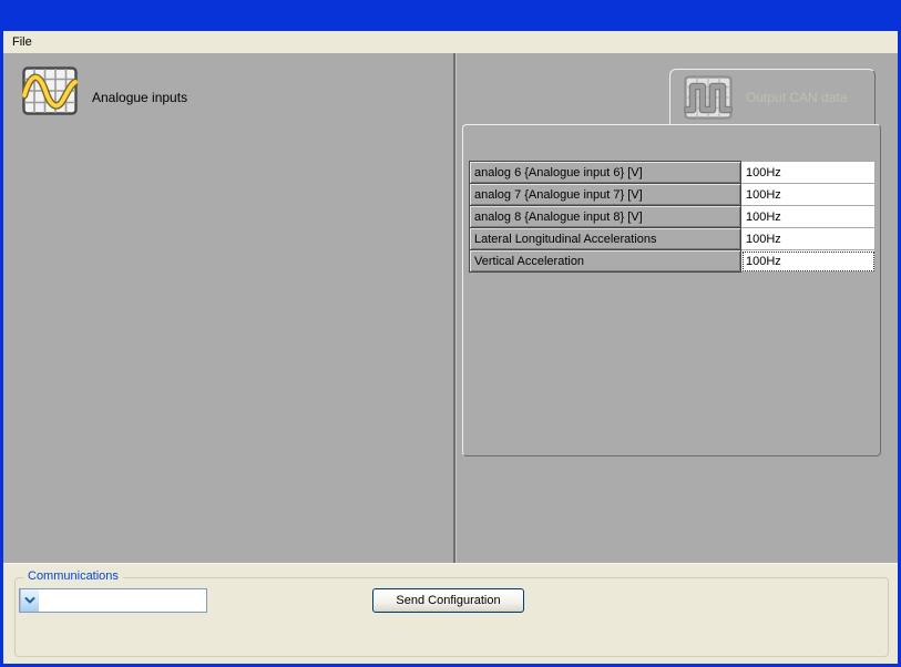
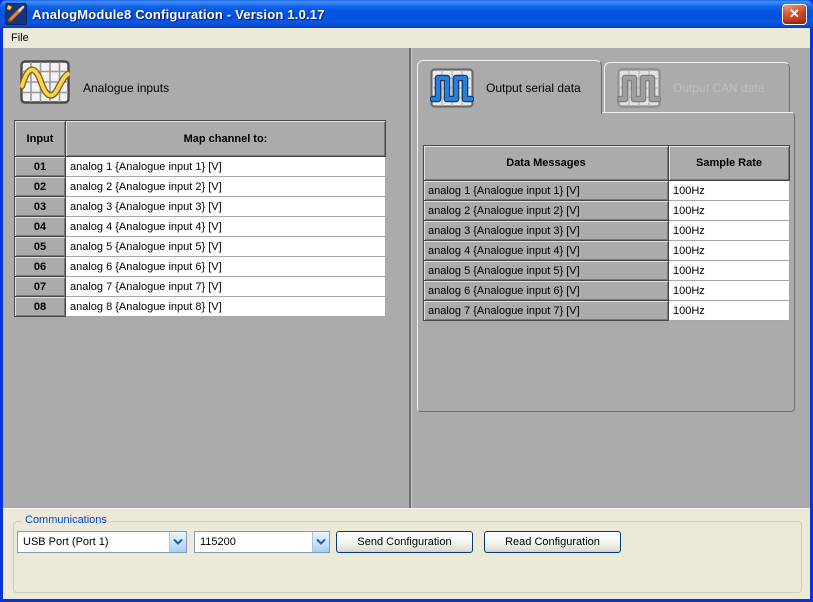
+ AnalogModule8 Configuration - Version 1.0.17
+ ✕
  File
  Analogue inputs
+ Input	Map channel to:
+ 01	analog 1 {Analogue input 1} [V]
+ 02	analog 2 {Analogue input 2} [V]
+ 03	analog 3 {Analogue input 3} [V]
+ 04	analog 4 {Analogue input 4} [V]
+ 05	analog 5 {Analogue input 5} [V]
+ 06	analog 6 {Analogue input 6} [V]
+ 07	analog 7 {Analogue input 7} [V]
+ 08	analog 8 {Analogue input 8} [V]
+ Output serial data
+ Data Messages	Sample Rate
+ analog 1 {Analogue input 1} [V]	100Hz
+ analog 2 {Analogue input 2} [V]	100Hz
+ analog 3 {Analogue input 3} [V]	100Hz
+ analog 4 {Analogue input 4} [V]	100Hz
+ analog 5 {Analogue input 5} [V]	100Hz
  analog 6 {Analogue input 6} [V]	100Hz
  analog 7 {Analogue input 7} [V]	100Hz
- analog 8 {Analogue input 8} [V]	100Hz
- Lateral Longitudinal Accelerations	100Hz
- Vertical Acceleration	100Hz
  Communications
+ USB Port (Port 1)
+ 115200
  Send Configuration
+ Read Configuration
